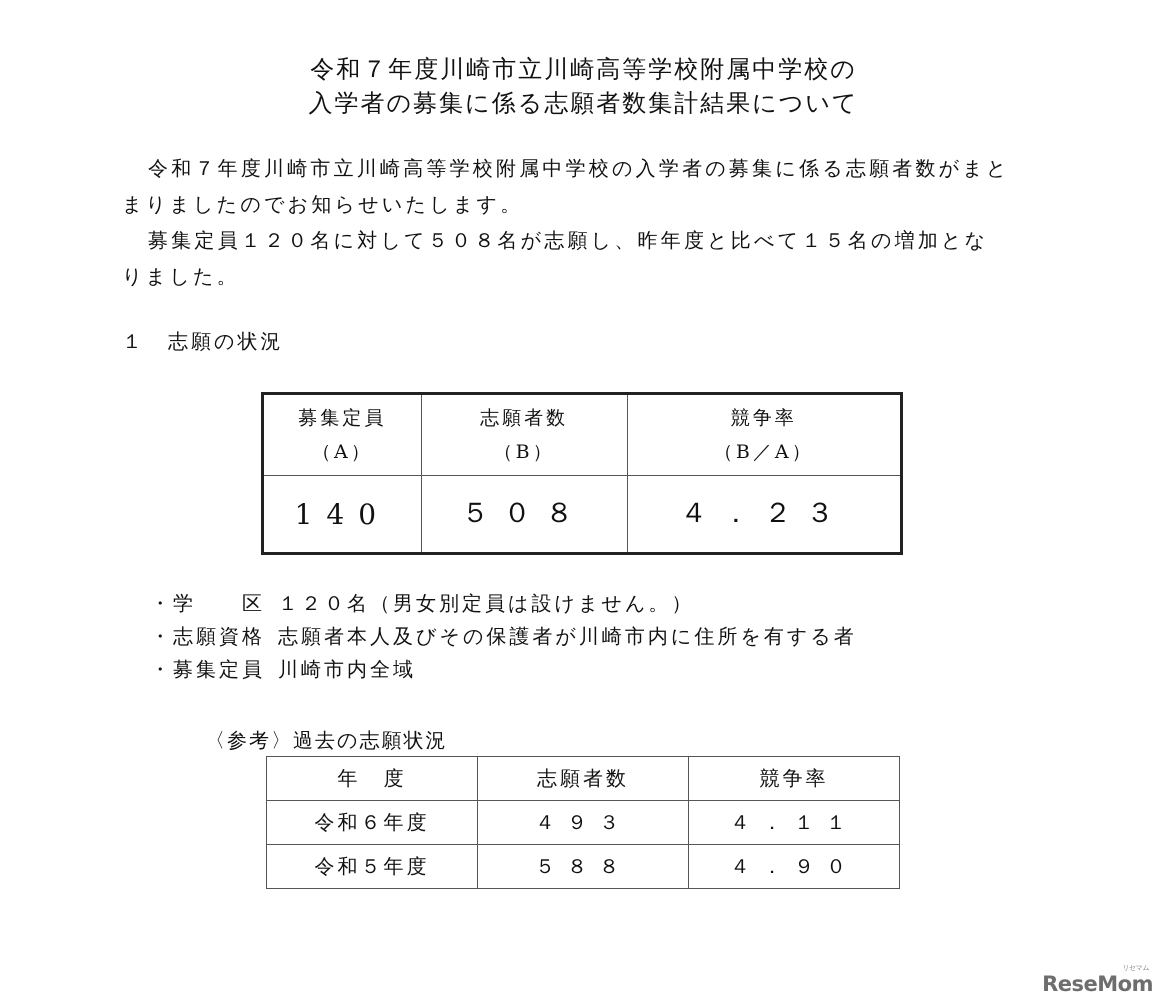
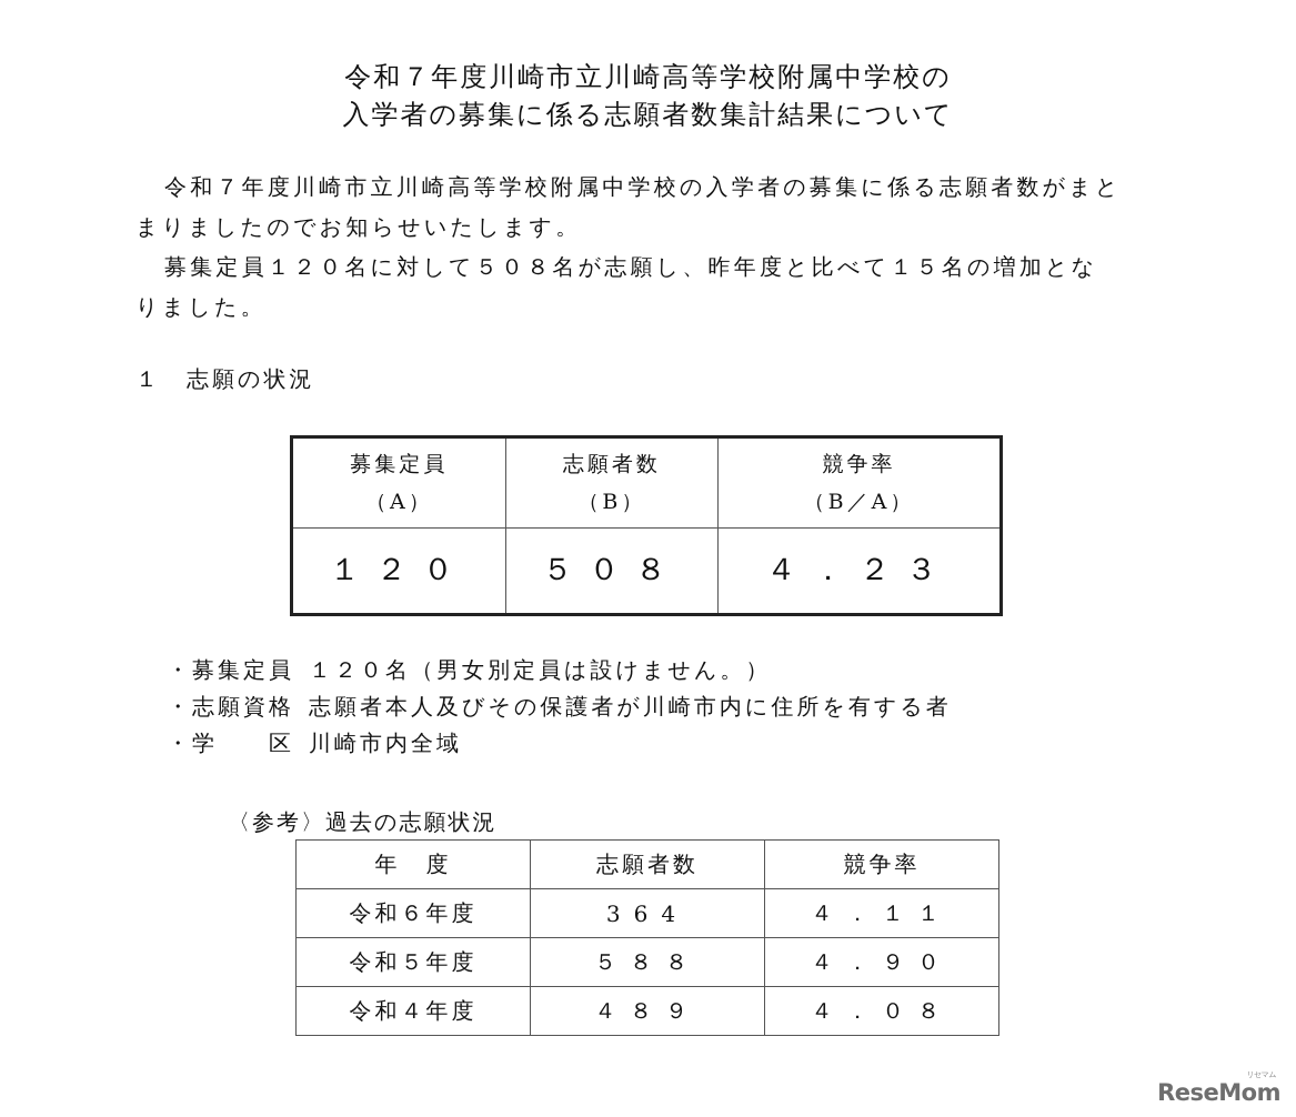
  令和７年度川崎市立川崎高等学校附属中学校の
  入学者の募集に係る志願者数集計結果について
  令和７年度川崎市立川崎高等学校附属中学校の入学者の募集に係る志願者数がまとまりましたのでお知らせいたします。
  募集定員１２０名に対して５０８名が志願し、昨年度と比べて１５名の増加となりました。
  １ 志願の状況
  募集定員 （A）	志願者数 （B）	競争率 （B／A）
- 140	５０８	４．２３
+ １２０	５０８	４．２３
- ・学 区 １２０名（男女別定員は設けません。）
+ ・募集定員 １２０名（男女別定員は設けません。）
  ・志願資格 志願者本人及びその保護者が川崎市内に住所を有する者
- ・募集定員 川崎市内全域
+ ・学 区 川崎市内全域
  〈参考〉過去の志願状況
  年 度	志願者数	競争率
- 令和６年度	４９３	４．１１
+ 令和６年度	364	４．１１
  令和５年度	５８８	４．９０
+ 令和４年度	４８９	４．０８
  リセマム
  ReseMom
